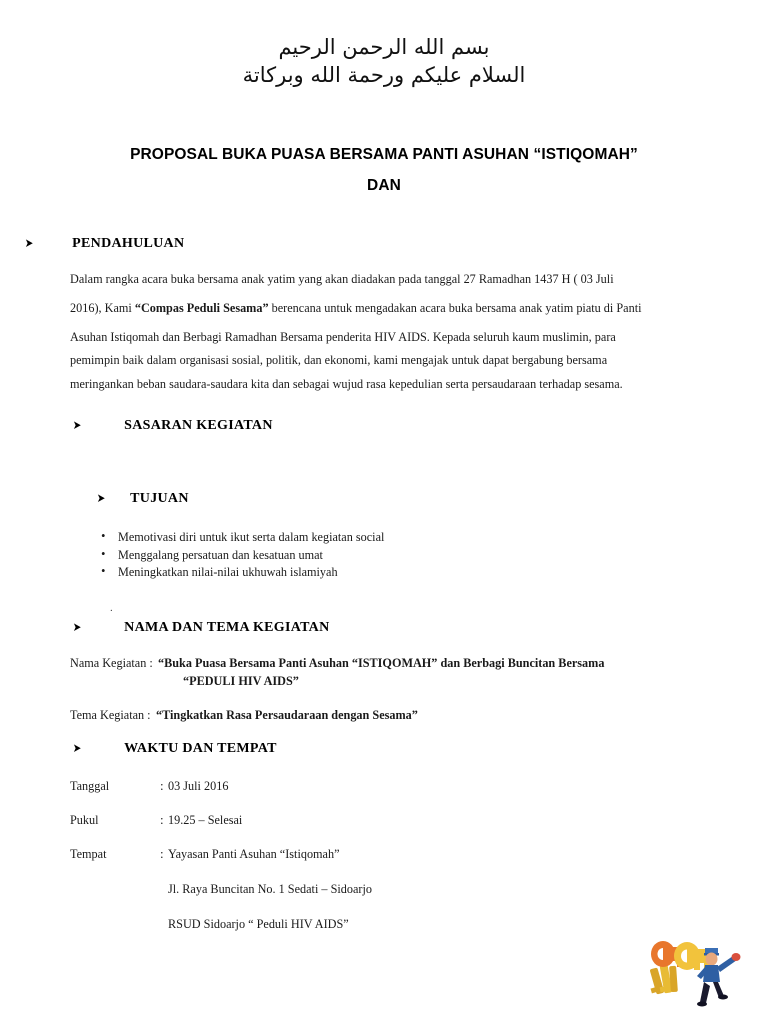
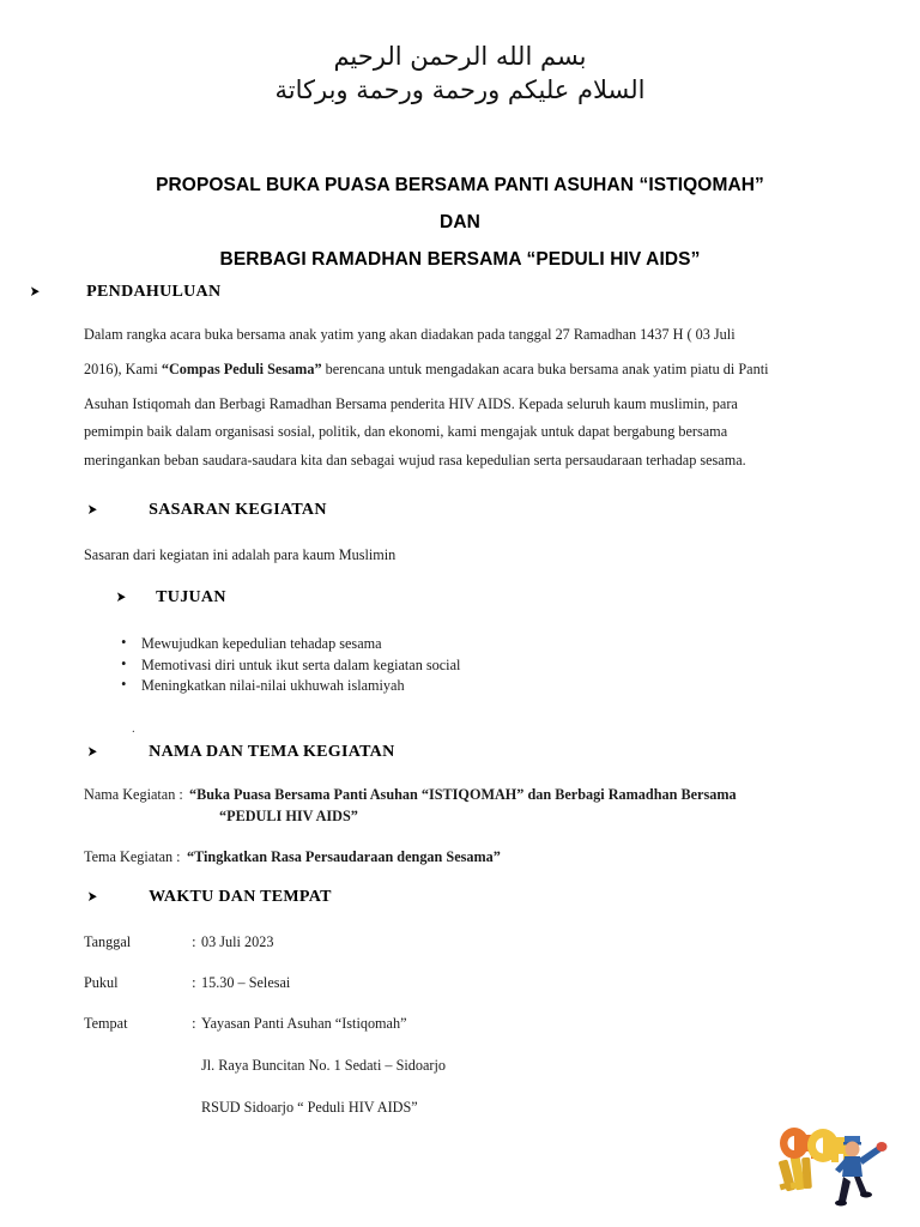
  بسم الله الرحمن الرحيم
- السلام عليكم ورحمة الله وبركاتة
+ السلام عليكم ورحمة ورحمة وبركاتة
  PROPOSAL BUKA PUASA BERSAMA PANTI ASUHAN “ISTIQOMAH”
  DAN
+ BERBAGI RAMADHAN BERSAMA “PEDULI HIV AIDS”
  ➤ PENDAHULUAN
  Dalam rangka acara buka bersama anak yatim yang akan diadakan pada tanggal 27 Ramadhan 1437 H ( 03 Juli
  2016), Kami “Compas Peduli Sesama” berencana untuk mengadakan acara buka bersama anak yatim piatu di Panti
  Asuhan Istiqomah dan Berbagi Ramadhan Bersama penderita HIV AIDS. Kepada seluruh kaum muslimin, para
  pemimpin baik dalam organisasi sosial, politik, dan ekonomi, kami mengajak untuk dapat bergabung bersama
  meringankan beban saudara-saudara kita dan sebagai wujud rasa kepedulian serta persaudaraan terhadap sesama.
  ➤ SASARAN KEGIATAN
+ Sasaran dari kegiatan ini adalah para kaum Muslimin
  ➤ TUJUAN
+ Mewujudkan kepedulian tehadap sesama
  Memotivasi diri untuk ikut serta dalam kegiatan social
- Menggalang persatuan dan kesatuan umat
  Meningkatkan nilai-nilai ukhuwah islamiyah
  .
  ➤ NAMA DAN TEMA KEGIATAN
- Nama Kegiatan : “Buka Puasa Bersama Panti Asuhan “ISTIQOMAH” dan Berbagi Buncitan Bersama
+ Nama Kegiatan : “Buka Puasa Bersama Panti Asuhan “ISTIQOMAH” dan Berbagi Ramadhan Bersama
  “PEDULI HIV AIDS”
  Tema Kegiatan : “Tingkatkan Rasa Persaudaraan dengan Sesama”
  ➤ WAKTU DAN TEMPAT
- Tanggal : 03 Juli 2016
+ Tanggal : 03 Juli 2023
- Pukul : 19.25 – Selesai
+ Pukul : 15.30 – Selesai
  Tempat : Yayasan Panti Asuhan “Istiqomah”
  Jl. Raya Buncitan No. 1 Sedati – Sidoarjo
  RSUD Sidoarjo “ Peduli HIV AIDS”
